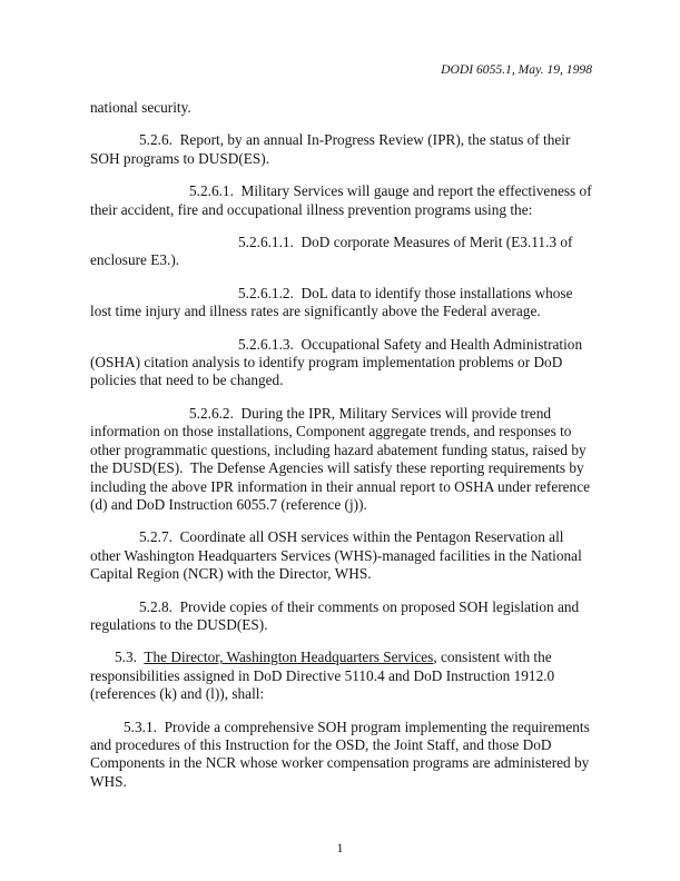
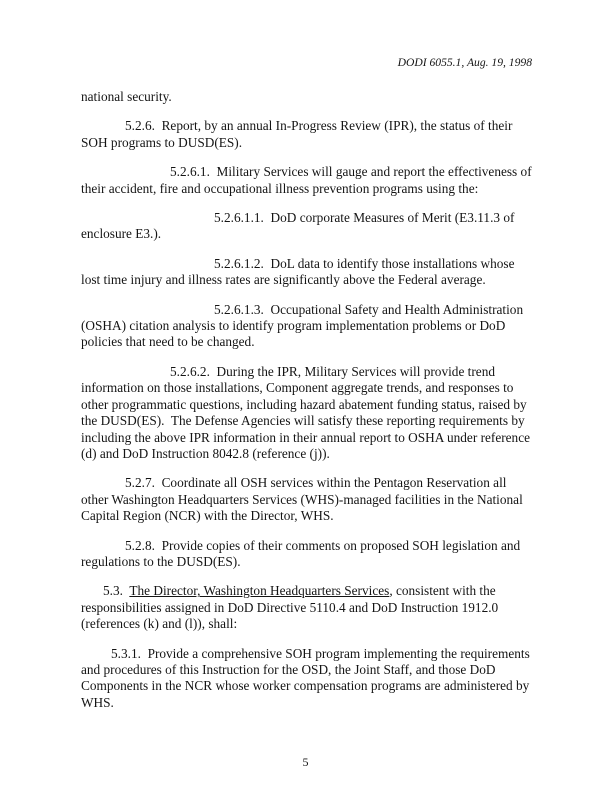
- DODI 6055.1, May. 19, 1998
+ DODI 6055.1, Aug. 19, 1998
  national security.
  5.2.6. Report, by an annual In-Progress Review (IPR), the status of their SOH programs to DUSD(ES).
  5.2.6.1. Military Services will gauge and report the effectiveness of their accident, fire and occupational illness prevention programs using the:
  5.2.6.1.1. DoD corporate Measures of Merit (E3.11.3 of enclosure E3.).
  5.2.6.1.2. DoL data to identify those installations whose lost time injury and illness rates are significantly above the Federal average.
  5.2.6.1.3. Occupational Safety and Health Administration (OSHA) citation analysis to identify program implementation problems or DoD policies that need to be changed.
- 5.2.6.2. During the IPR, Military Services will provide trend information on those installations, Component aggregate trends, and responses to other programmatic questions, including hazard abatement funding status, raised by the DUSD(ES). The Defense Agencies will satisfy these reporting requirements by including the above IPR information in their annual report to OSHA under reference (d) and DoD Instruction 6055.7 (reference (j)).
+ 5.2.6.2. During the IPR, Military Services will provide trend information on those installations, Component aggregate trends, and responses to other programmatic questions, including hazard abatement funding status, raised by the DUSD(ES). The Defense Agencies will satisfy these reporting requirements by including the above IPR information in their annual report to OSHA under reference (d) and DoD Instruction 8042.8 (reference (j)).
  5.2.7. Coordinate all OSH services within the Pentagon Reservation all other Washington Headquarters Services (WHS)-managed facilities in the National Capital Region (NCR) with the Director, WHS.
  5.2.8. Provide copies of their comments on proposed SOH legislation and regulations to the DUSD(ES).
  5.3. The Director, Washington Headquarters Services, consistent with the responsibilities assigned in DoD Directive 5110.4 and DoD Instruction 1912.0 (references (k) and (l)), shall:
  5.3.1. Provide a comprehensive SOH program implementing the requirements and procedures of this Instruction for the OSD, the Joint Staff, and those DoD Components in the NCR whose worker compensation programs are administered by WHS.
- 1
+ 5
